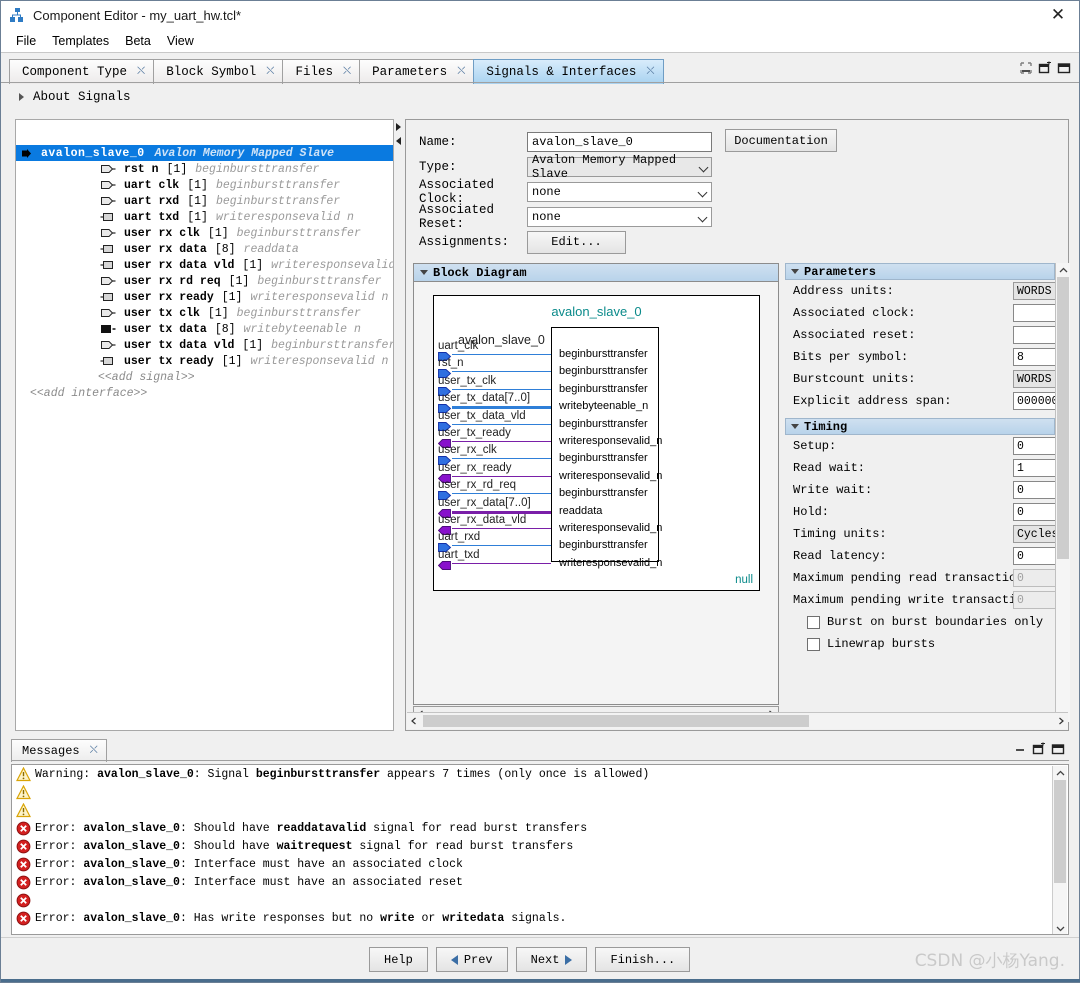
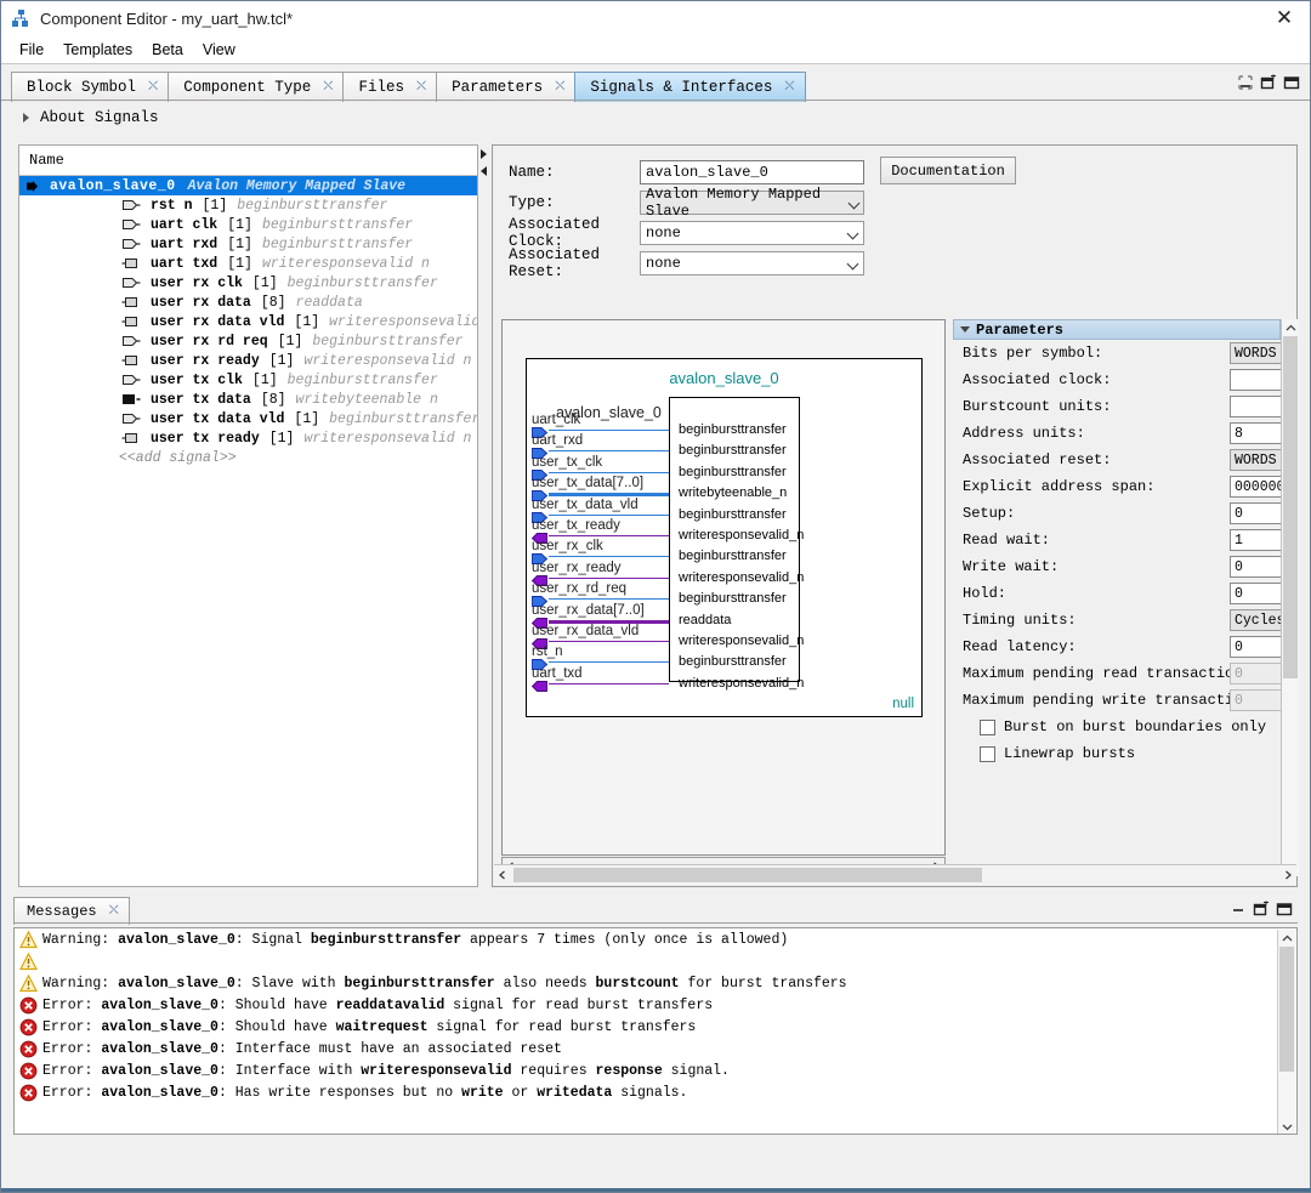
  Component Editor - my_uart_hw.tcl*
  ✕
  File
  Templates
  Beta
  View
- Component Type
+ Block Symbol
  ⛌
- Block Symbol
+ Component Type
  ⛌
  Files
  ⛌
  Parameters
  ⛌
  Signals & Interfaces
  ⛌
  About Signals
+ Name
  avalon_slave_0
  Avalon Memory Mapped Slave
  rst n
  [1]
  beginbursttransfer
  uart clk
  [1]
  beginbursttransfer
  uart rxd
  [1]
  beginbursttransfer
  uart txd
  [1]
  writeresponsevalid n
  user rx clk
  [1]
  beginbursttransfer
  user rx data
  [8]
  readdata
  user rx data vld
  [1]
  writeresponsevalid
  user rx rd req
  [1]
  beginbursttransfer
  user rx ready
  [1]
  writeresponsevalid n
  user tx clk
  [1]
  beginbursttransfer
  user tx data
  [8]
  writebyteenable n
  user tx data vld
  [1]
  beginbursttransfer
  user tx ready
  [1]
  writeresponsevalid n
  <<add signal>>
- <<add interface>>
  Name:
  avalon_slave_0
  Type:
  Avalon Memory Mapped Slave
  Associated Clock:
  none
  Associated Reset:
  none
- Assignments:
- Edit...
  Documentation
- Block Diagram
  avalon_slave_0
  avalon_slave_0
  uart_clk
  beginbursttransfer
- rst_n
+ uart_rxd
  beginbursttransfer
  user_tx_clk
  beginbursttransfer
  user_tx_data[7..0]
  writebyteenable_n
  user_tx_data_vld
  beginbursttransfer
  user_tx_ready
  writeresponsevalid_n
  user_rx_clk
  beginbursttransfer
  user_rx_ready
  writeresponsevalid_n
  user_rx_rd_req
  beginbursttransfer
  user_rx_data[7..0]
  readdata
  user_rx_data_vld
  writeresponsevalid_n
- uart_rxd
+ rst_n
  beginbursttransfer
  uart_txd
  writeresponsevalid_n
  null
  Parameters
- Address units:
+ Bits per symbol:
  WORDS
  Associated clock:
- Associated reset:
+ Burstcount units:
- Bits per symbol:
+ Address units:
  8
- Burstcount units:
+ Associated reset:
  WORDS
  Explicit address span:
  00000
- Timing
  Setup:
  0
  Read wait:
  1
  Write wait:
  0
  Hold:
  0
  Timing units:
  Cycle
  Read latency:
  0
  Maximum pending read transacti
  0
  Maximum pending write transact
  0
  Burst on burst boundaries only
  Linewrap bursts
  Messages
  ⛌
  Warning: avalon_slave_0: Signal beginbursttransfer appears 7 times (only once is allowed)
+ Warning: avalon_slave_0: Slave with beginbursttransfer also needs burstcount for burst transfers
  Error: avalon_slave_0: Should have readdatavalid signal for read burst transfers
  Error: avalon_slave_0: Should have waitrequest signal for read burst transfers
- Error: avalon_slave_0: Interface must have an associated clock
  Error: avalon_slave_0: Interface must have an associated reset
+ Error: avalon_slave_0: Interface with writeresponsevalid requires response signal.
  Error: avalon_slave_0: Has write responses but no write or writedata signals.
- Help
- Prev
- Next
- Finish...
- CSDN @小杨Yang.
